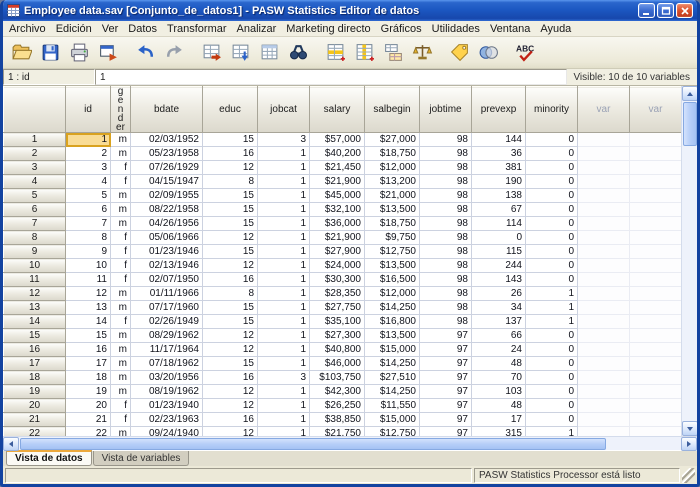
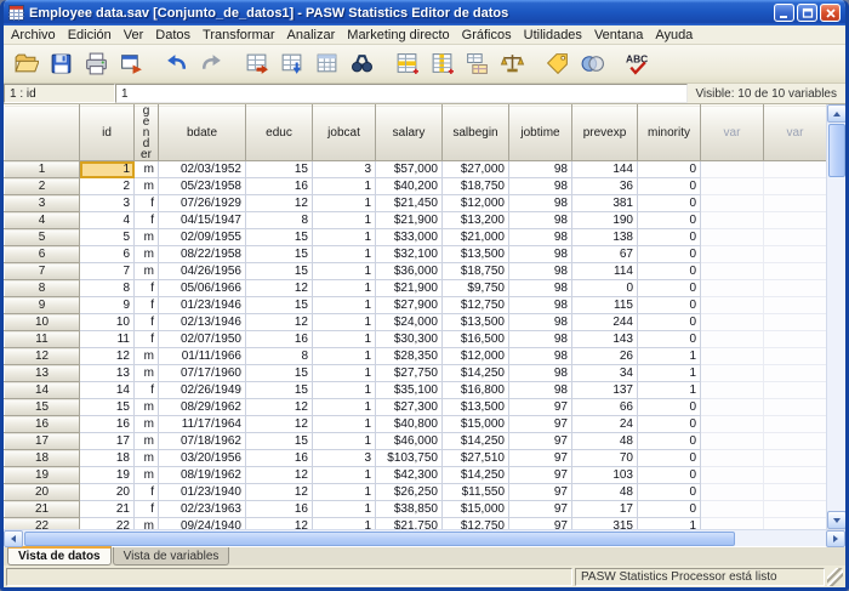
  Employee data.sav [Conjunto_de_datos1] - PASW Statistics Editor de datos
  Archivo
  Edición
  Ver
  Datos
  Transformar
  Analizar
  Marketing directo
  Gráficos
  Utilidades
  Ventana
  Ayuda
  ABC
  1 : id
  1
  Visible: 10 de 10 variables
  	id	gender	bdate	educ	jobcat	salary	salbegin	jobtime	prevexp	minority	var	var
  1	1	m	02/03/1952	15	3	$57,000	$27,000	98	144	0
  2	2	m	05/23/1958	16	1	$40,200	$18,750	98	36	0
  3	3	f	07/26/1929	12	1	$21,450	$12,000	98	381	0
  4	4	f	04/15/1947	8	1	$21,900	$13,200	98	190	0
- 5	5	m	02/09/1955	15	1	$45,000	$21,000	98	138	0
+ 5	5	m	02/09/1955	15	1	$33,000	$21,000	98	138	0
  6	6	m	08/22/1958	15	1	$32,100	$13,500	98	67	0
  7	7	m	04/26/1956	15	1	$36,000	$18,750	98	114	0
  8	8	f	05/06/1966	12	1	$21,900	$9,750	98	0	0
  9	9	f	01/23/1946	15	1	$27,900	$12,750	98	115	0
  10	10	f	02/13/1946	12	1	$24,000	$13,500	98	244	0
  11	11	f	02/07/1950	16	1	$30,300	$16,500	98	143	0
  12	12	m	01/11/1966	8	1	$28,350	$12,000	98	26	1
  13	13	m	07/17/1960	15	1	$27,750	$14,250	98	34	1
  14	14	f	02/26/1949	15	1	$35,100	$16,800	98	137	1
  15	15	m	08/29/1962	12	1	$27,300	$13,500	97	66	0
  16	16	m	11/17/1964	12	1	$40,800	$15,000	97	24	0
  17	17	m	07/18/1962	15	1	$46,000	$14,250	97	48	0
  18	18	m	03/20/1956	16	3	$103,750	$27,510	97	70	0
  19	19	m	08/19/1962	12	1	$42,300	$14,250	97	103	0
  20	20	f	01/23/1940	12	1	$26,250	$11,550	97	48	0
  21	21	f	02/23/1963	16	1	$38,850	$15,000	97	17	0
  22	22	m	09/24/1940	12	1	$21,750	$12,750	97	315	1
  Vista de datos
  Vista de variables
  PASW Statistics Processor está listo
